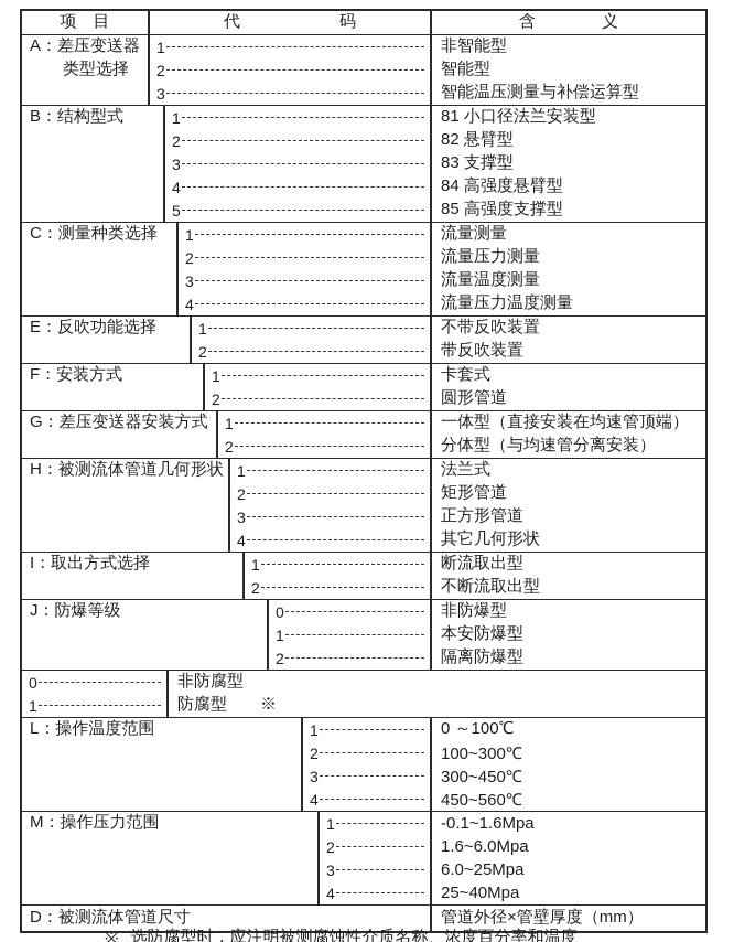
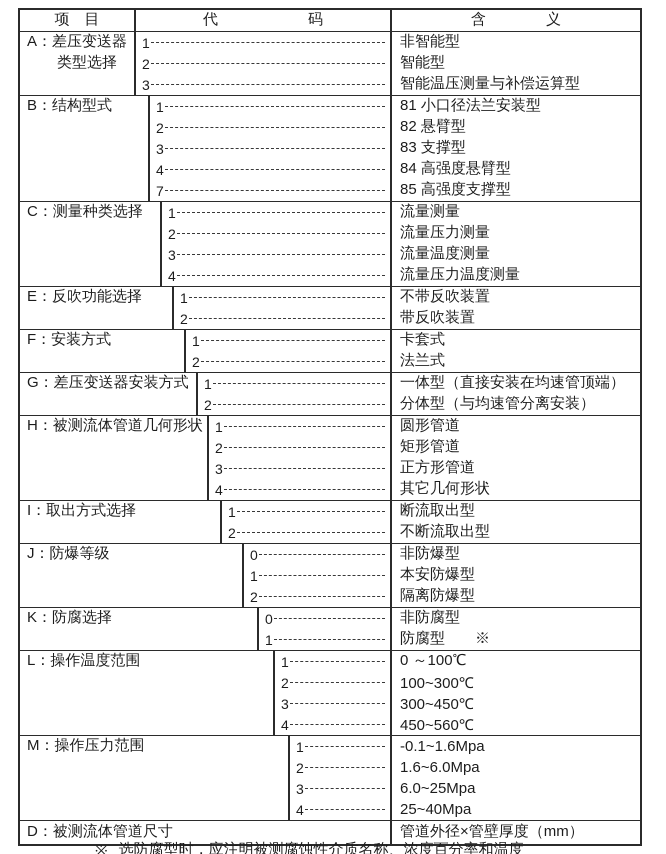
  项 目
  代 码
  含 义
  A：差压变送器
  类型选择
  1
  2
  3
  非智能型
  智能型
  智能温压测量与补偿运算型
  B：结构型式
  1
  2
  3
  4
- 5
+ 7
  81 小口径法兰安装型
  82 悬臂型
  83 支撑型
  84 高强度悬臂型
  85 高强度支撑型
  C：测量种类选择
  1
  2
  3
  4
  流量测量
  流量压力测量
  流量温度测量
  流量压力温度测量
  E：反吹功能选择
  1
  2
  不带反吹装置
  带反吹装置
  F：安装方式
  1
  2
  卡套式
- 圆形管道
+ 法兰式
  G：差压变送器安装方式
  1
  2
  一体型（直接安装在均速管顶端）
  分体型（与均速管分离安装）
  H：被测流体管道几何形状
  1
  2
  3
  4
- 法兰式
+ 圆形管道
  矩形管道
  正方形管道
  其它几何形状
  I：取出方式选择
  1
  2
  断流取出型
  不断流取出型
  J：防爆等级
  0
  1
  2
  非防爆型
  本安防爆型
  隔离防爆型
+ K：防腐选择
  0
  1
  非防腐型
  防腐型 ※
  L：操作温度范围
  1
  2
  3
  4
  0 ～100℃
  100~300℃
  300~450℃
  450~560℃
  M：操作压力范围
  1
  2
  3
  4
  -0.1~1.6Mpa
  1.6~6.0Mpa
  6.0~25Mpa
  25~40Mpa
  D：被测流体管道尺寸
  管道外径×管壁厚度（mm）
  ※
  选防腐型时，应注明被测腐蚀性介质名称、浓度百分率和温度
